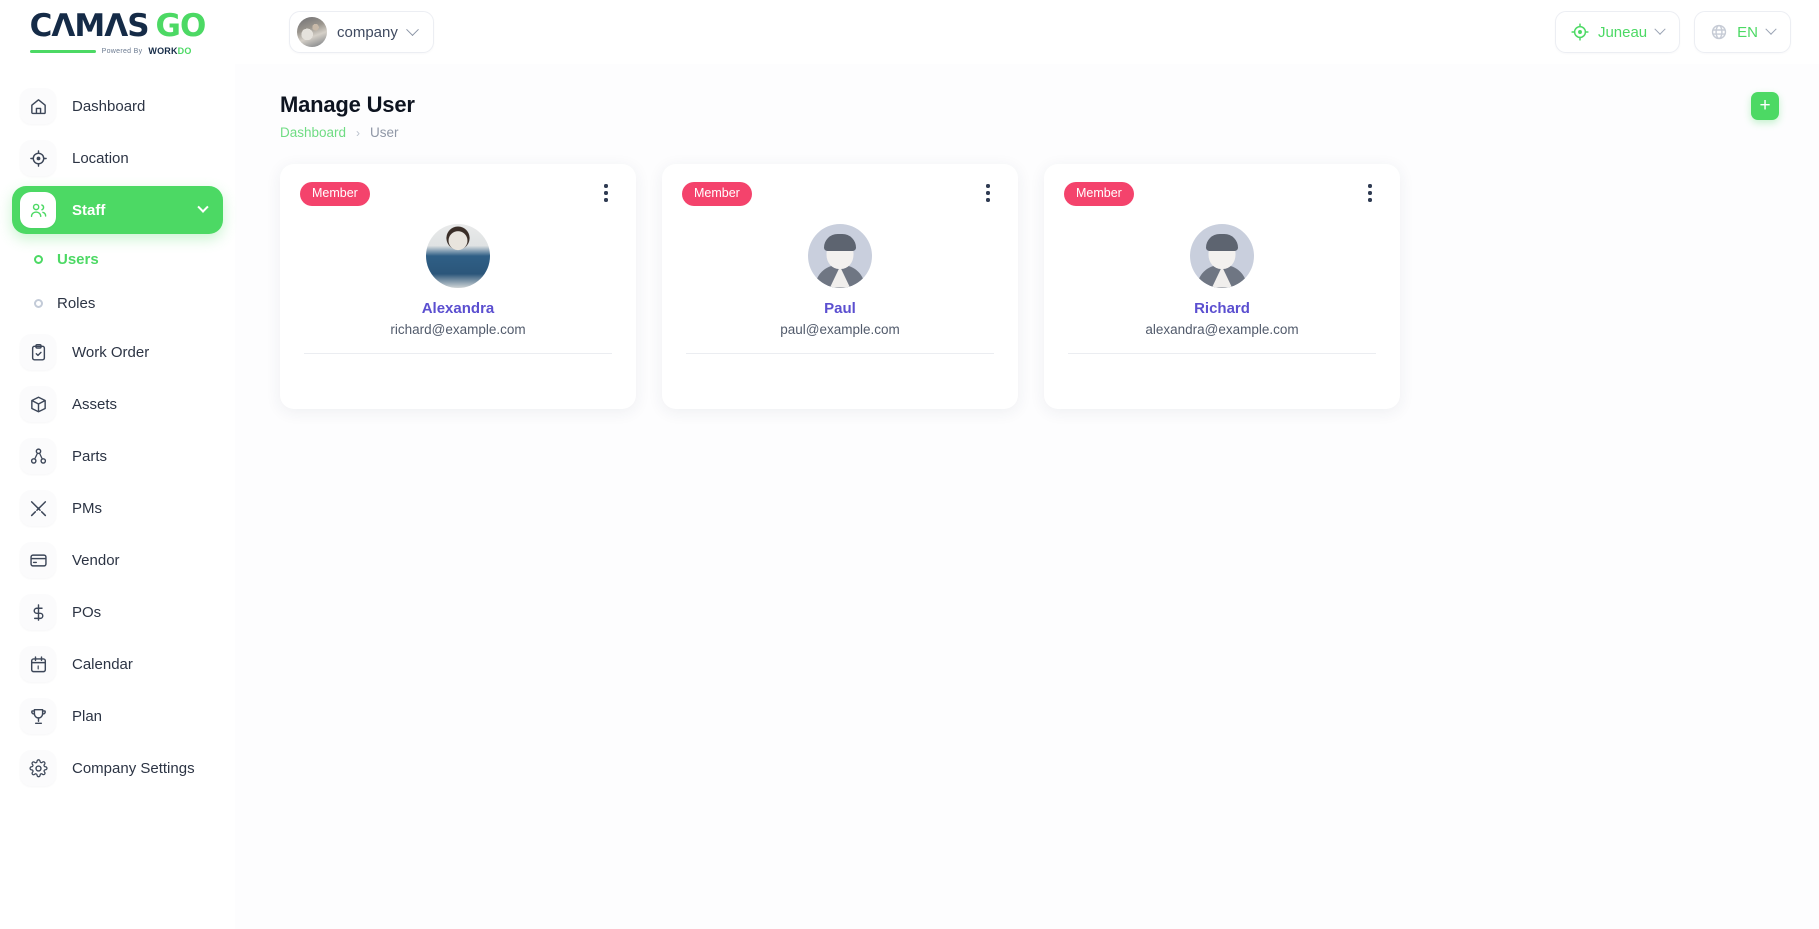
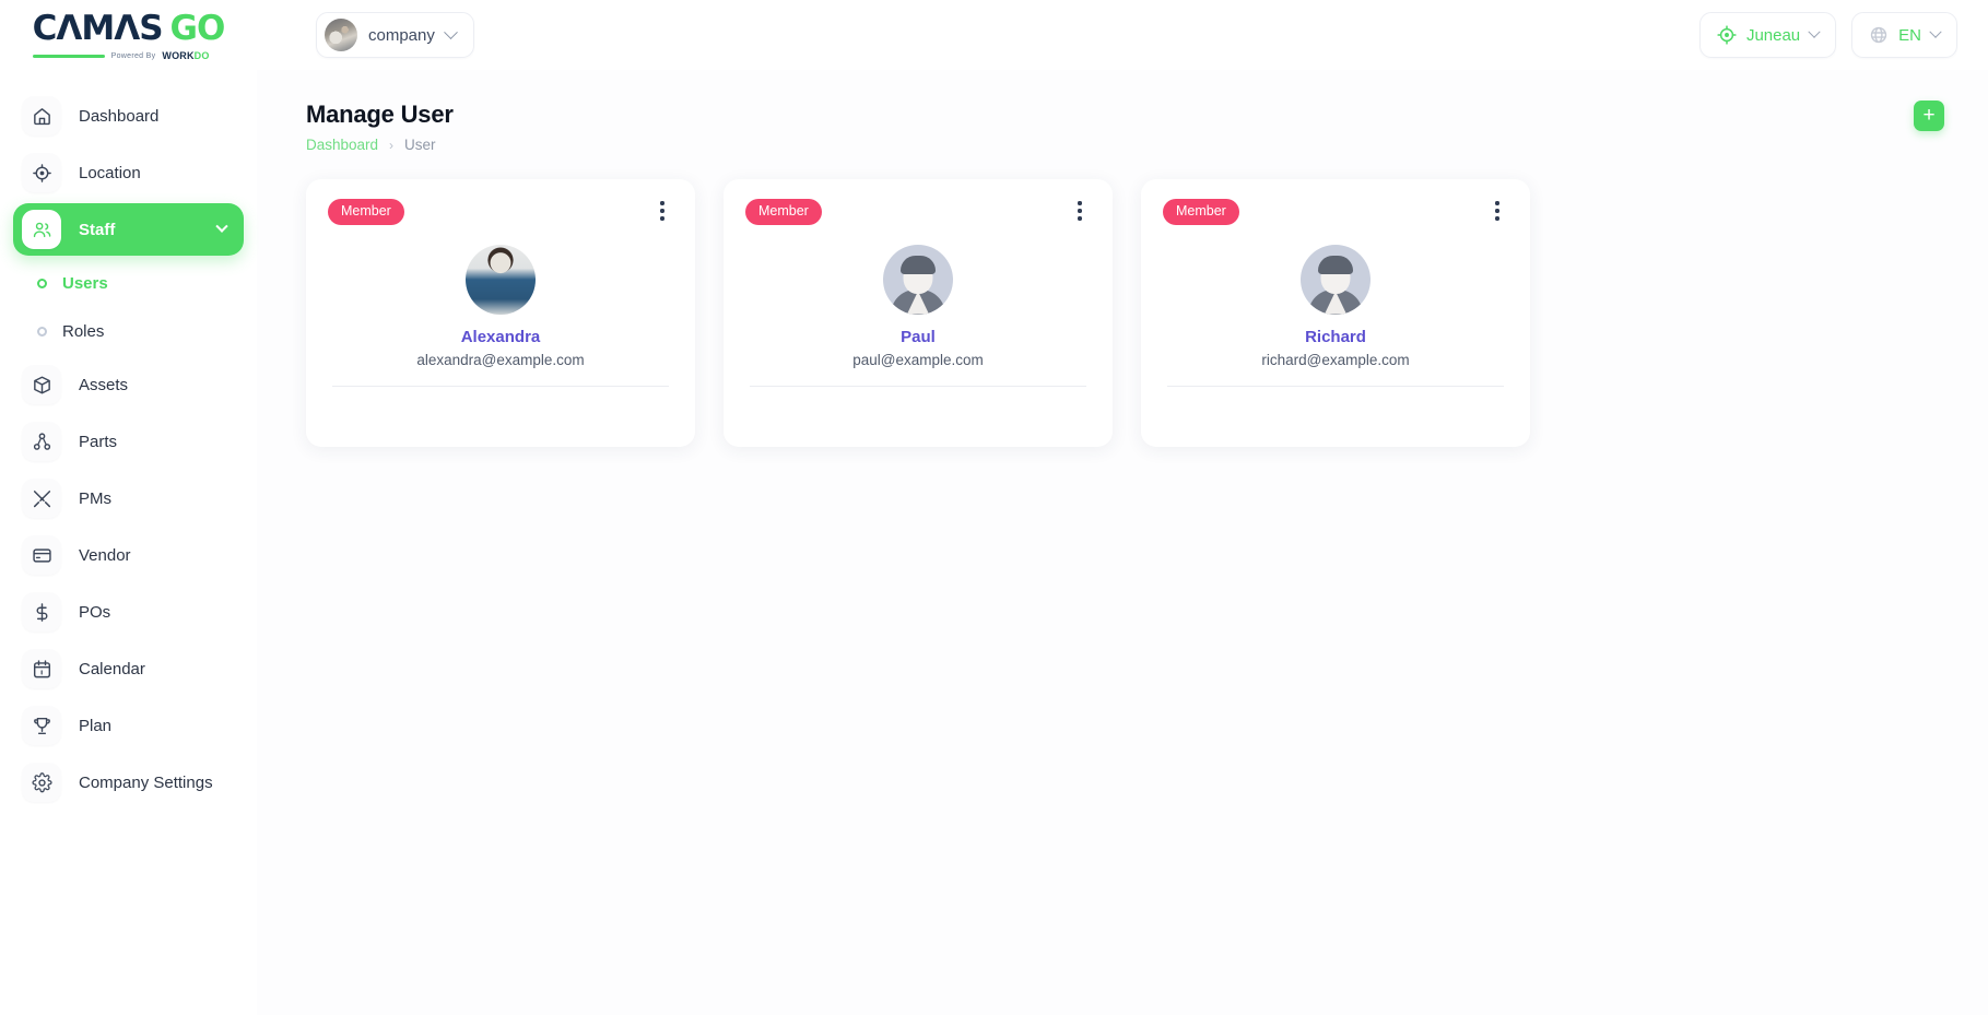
  CΛMΛS
  GO
  WORKDO
  company
  Juneau
  EN
  Dashboard
  Location
  Staff
  Users
  Roles
- Work Order
  Assets
  Parts
  PMs
  Vendor
  POs
  Calendar
  Plan
  Company Settings
  Manage User
  Dashboard
  ›
  User
  +
  Member
  Alexandra
- richard@example.com
+ alexandra@example.com
  Member
  Paul
  paul@example.com
  Member
  Richard
- alexandra@example.com
+ richard@example.com
